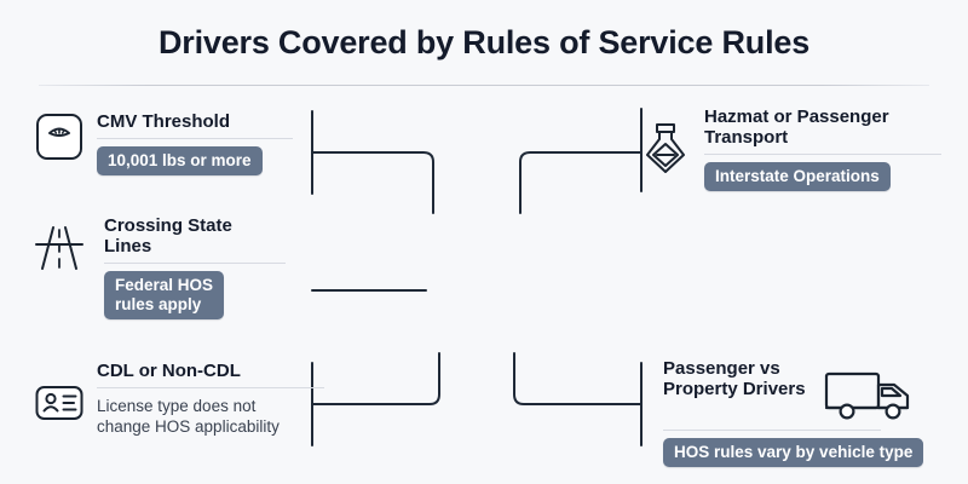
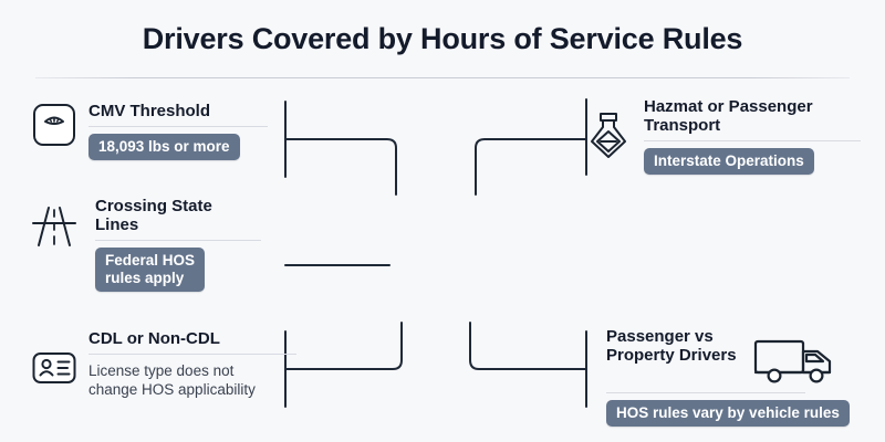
- Drivers Covered by Rules of Service Rules
+ Drivers Covered by Hours of Service Rules
  CMV Threshold
- 10,001 lbs or more
+ 18,093 lbs or more
  Crossing State
  Lines
  Federal HOS
  rules apply
  CDL or Non-CDL
  License type does not
  change HOS applicability
  Hazmat or Passenger
  Transport
  Interstate Operations
  Passenger vs
  Property Drivers
- HOS rules vary by vehicle type
+ HOS rules vary by vehicle rules
